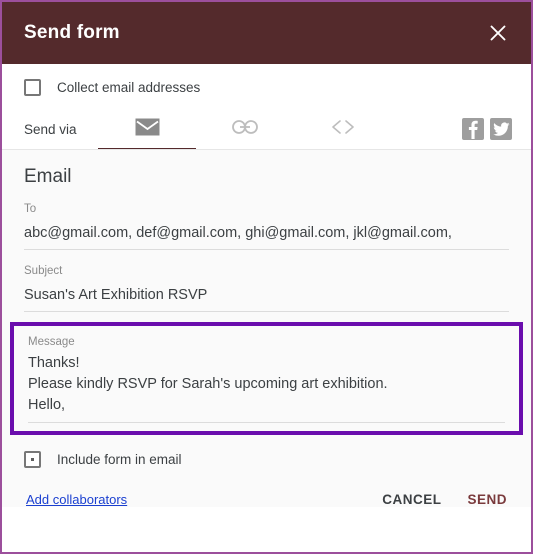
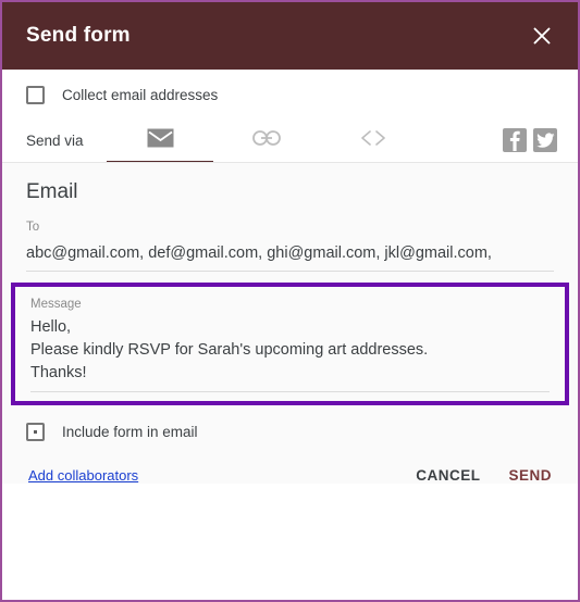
  Send form
  Collect email addresses
  Send via
  Email
  To
  abc@gmail.com, def@gmail.com, ghi@gmail.com, jkl@gmail.com,
- Subject
- Susan's Art Exhibition RSVP
  Message
- Thanks!
+ Hello,
- Please kindly RSVP for Sarah's upcoming art exhibition.
+ Please kindly RSVP for Sarah's upcoming art addresses.
- Hello,
+ Thanks!
  Include form in email
  Add collaborators
  CANCEL
  SEND
